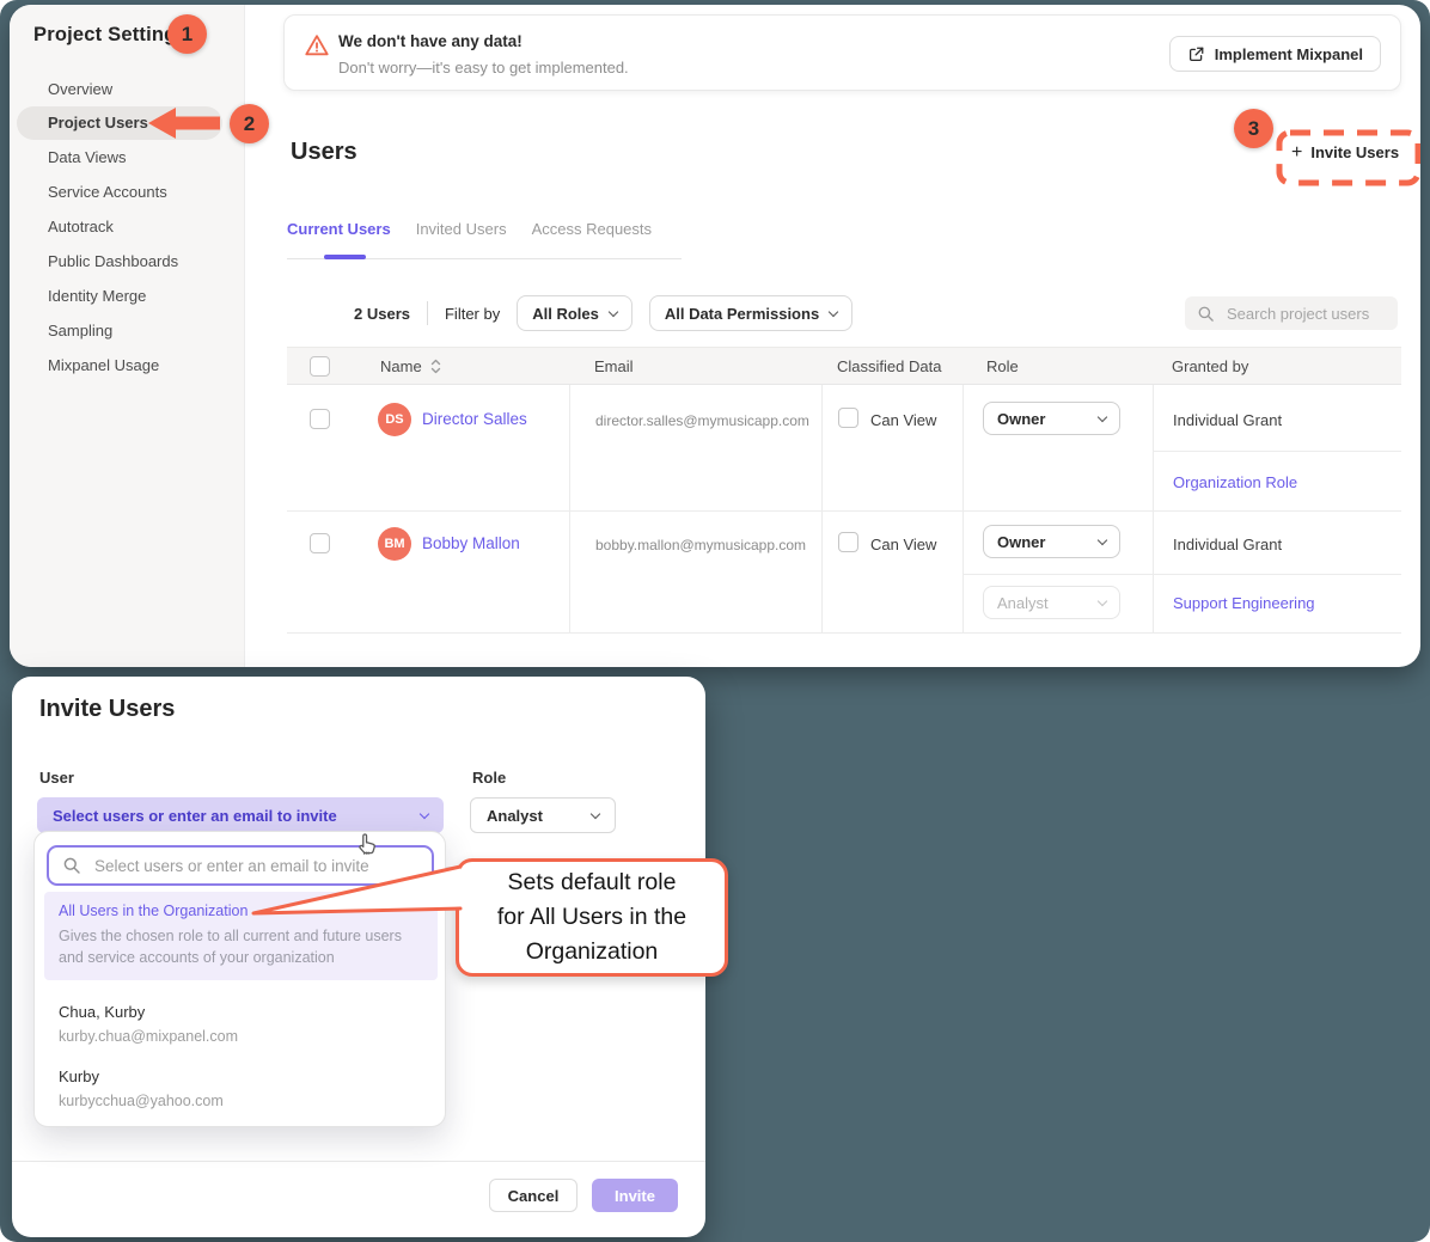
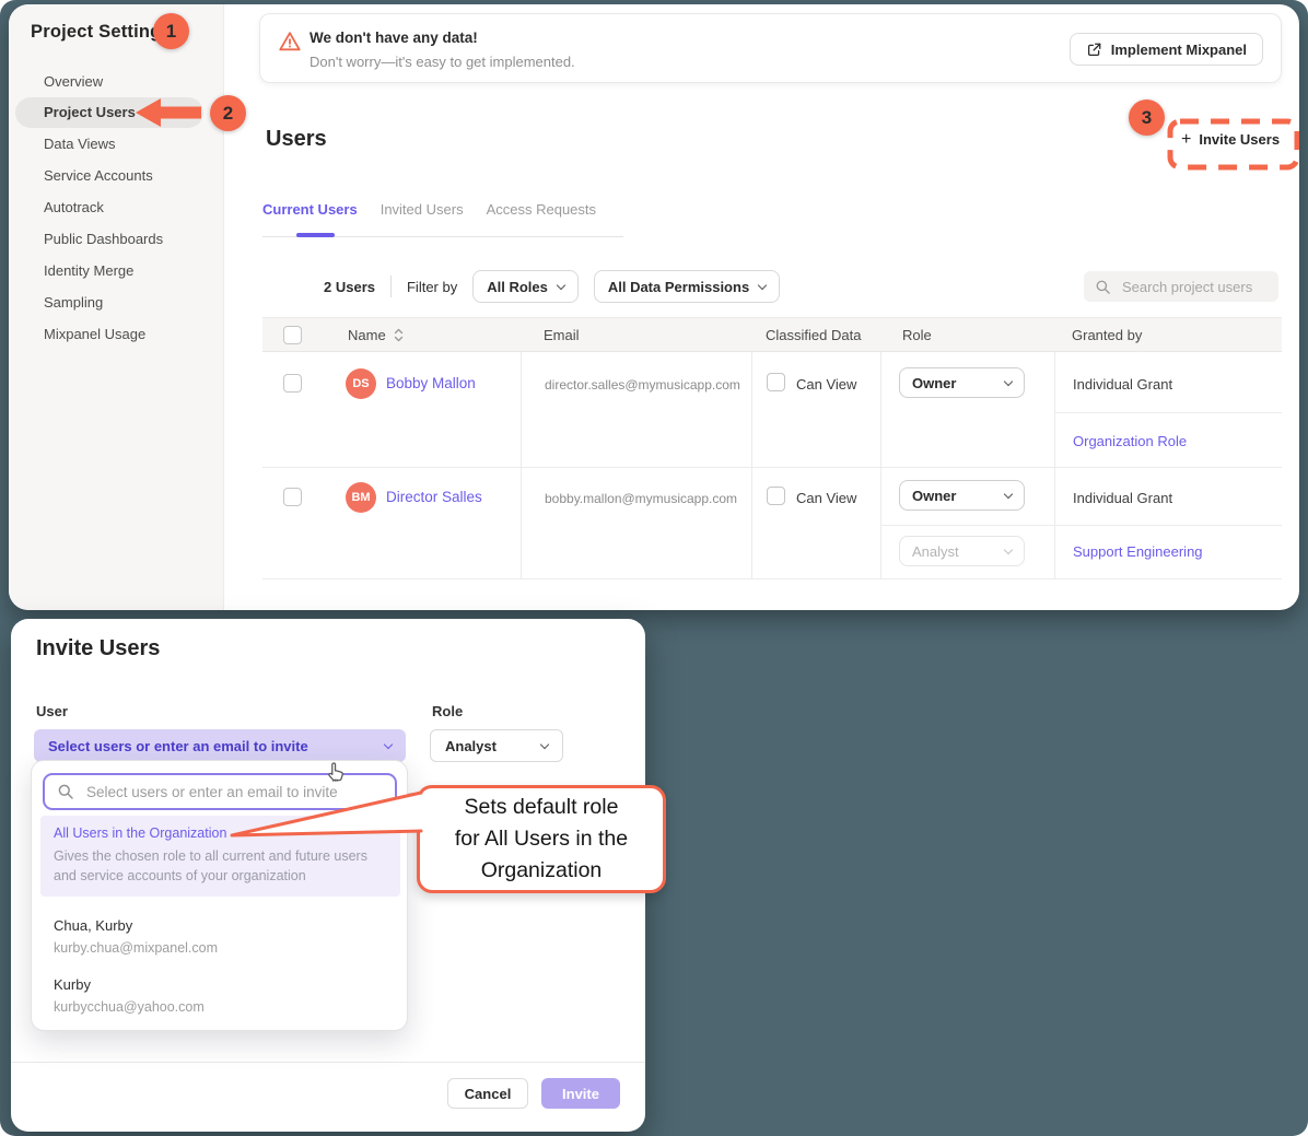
  Project Settin
  Overview
  Project Users
  Data Views
  Service Accounts
  Autotrack
  Public Dashboards
  Identity Merge
  Sampling
  Mixpanel Usage
  1
  2
  We don't have any data!
  Don't worry—it's easy to get implemented.
  Implement Mixpanel
  Users
  3
  +
  Invite Users
  Current Users
  Invited Users
  Access Requests
  2 Users
  Filter by
  All Roles
  All Data Permissions
  Search project users
  Name
  Email
  Classified Data
  Role
  Granted by
  DS
- Director Salles
+ Bobby Mallon
  director.salles@mymusicapp.com
  Can View
  Owner
  Individual Grant
  Organization Role
  BM
- Bobby Mallon
+ Director Salles
  bobby.mallon@mymusicapp.com
  Can View
  Owner
  Analyst
  Individual Grant
  Support Engineering
  Invite Users
  User
  Role
  Select users or enter an email to invite
  Analyst
  Select users or enter an email to invite
  All Users in the Organization
  Gives the chosen role to all current and future users and service accounts of your organization
  Chua, Kurby
  kurby.chua@mixpanel.com
  Kurby
  kurbycchua@yahoo.com
  Cancel
  Invite
  Sets default role
  for All Users in the
  Organization
